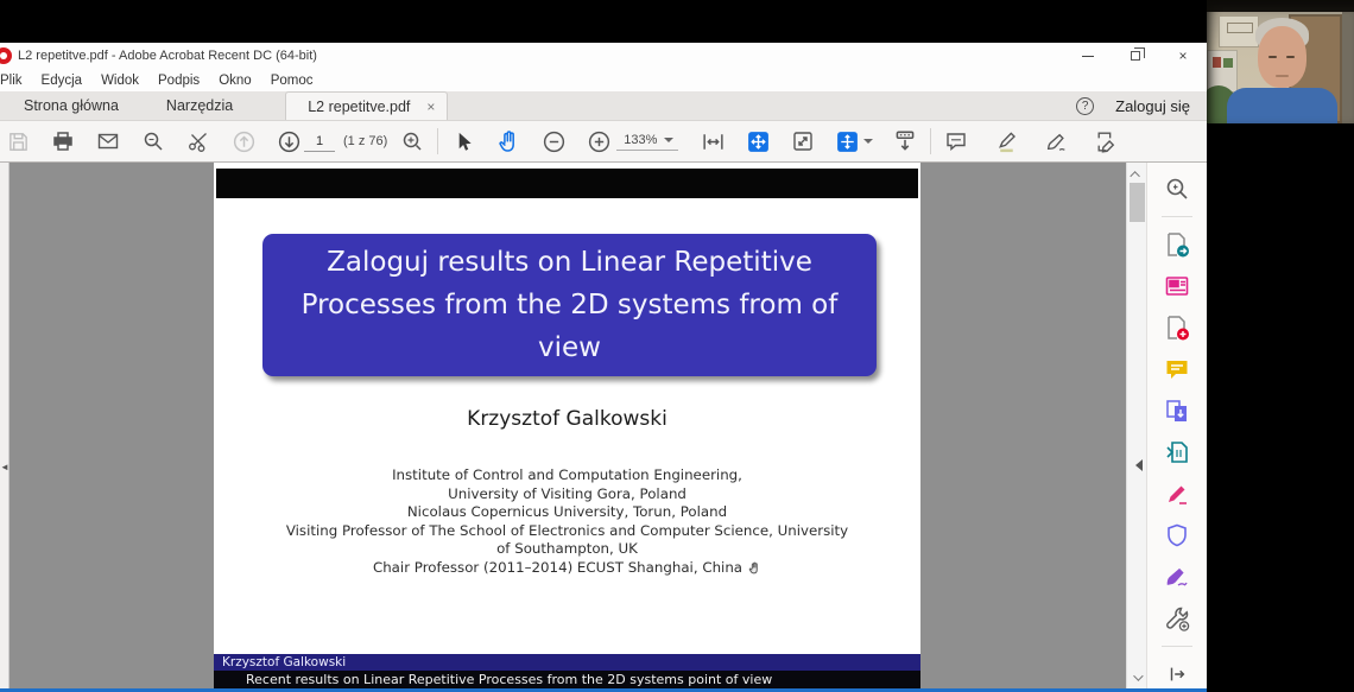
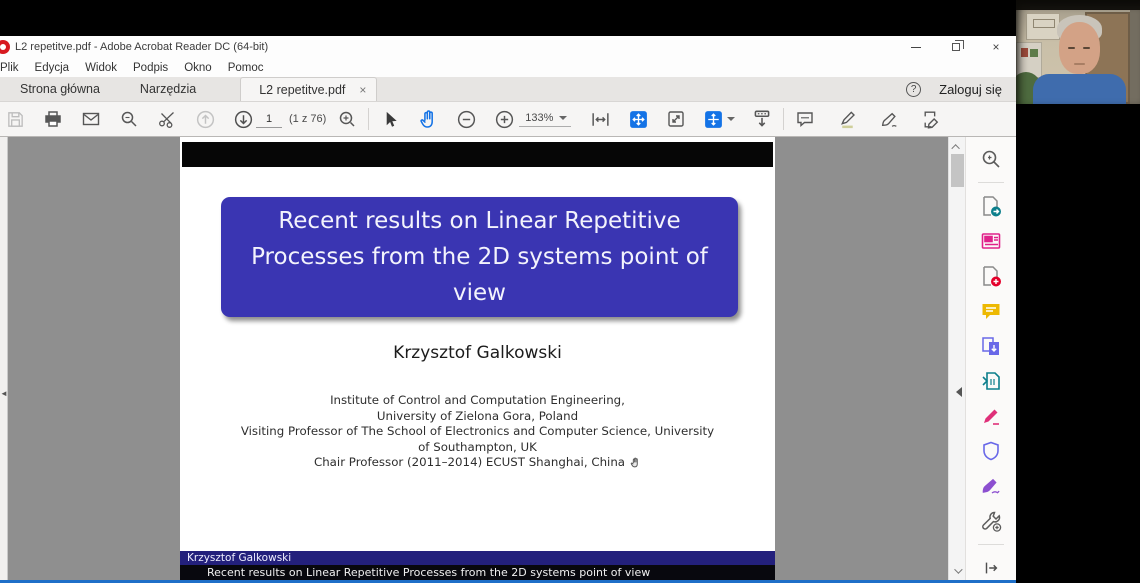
- L2 repetitve.pdf - Adobe Acrobat Recent DC (64-bit)
+ L2 repetitve.pdf - Adobe Acrobat Reader DC (64-bit)
  ×
  Plik
  Edycja
  Widok
  Podpis
  Okno
  Pomoc
  Strona główna
  Narzędzia
  L2 repetitve.pdf
  ×
  ?
  Zaloguj się
  1
  (1 z 76)
  133%
  ◄
- Zaloguj results on Linear Repetitive
+ Recent results on Linear Repetitive
- Processes from the 2D systems from of
+ Processes from the 2D systems point of
  view
  Krzysztof Galkowski
  Institute of Control and Computation Engineering,
- University of Visiting Gora, Poland
+ University of Zielona Gora, Poland
- Nicolaus Copernicus University, Torun, Poland
  Visiting Professor of The School of Electronics and Computer Science, University
  of Southampton, UK
  Chair Professor (2011–2014) ECUST Shanghai, China
  Krzysztof Galkowski
  Recent results on Linear Repetitive Processes from the 2D systems point of view
